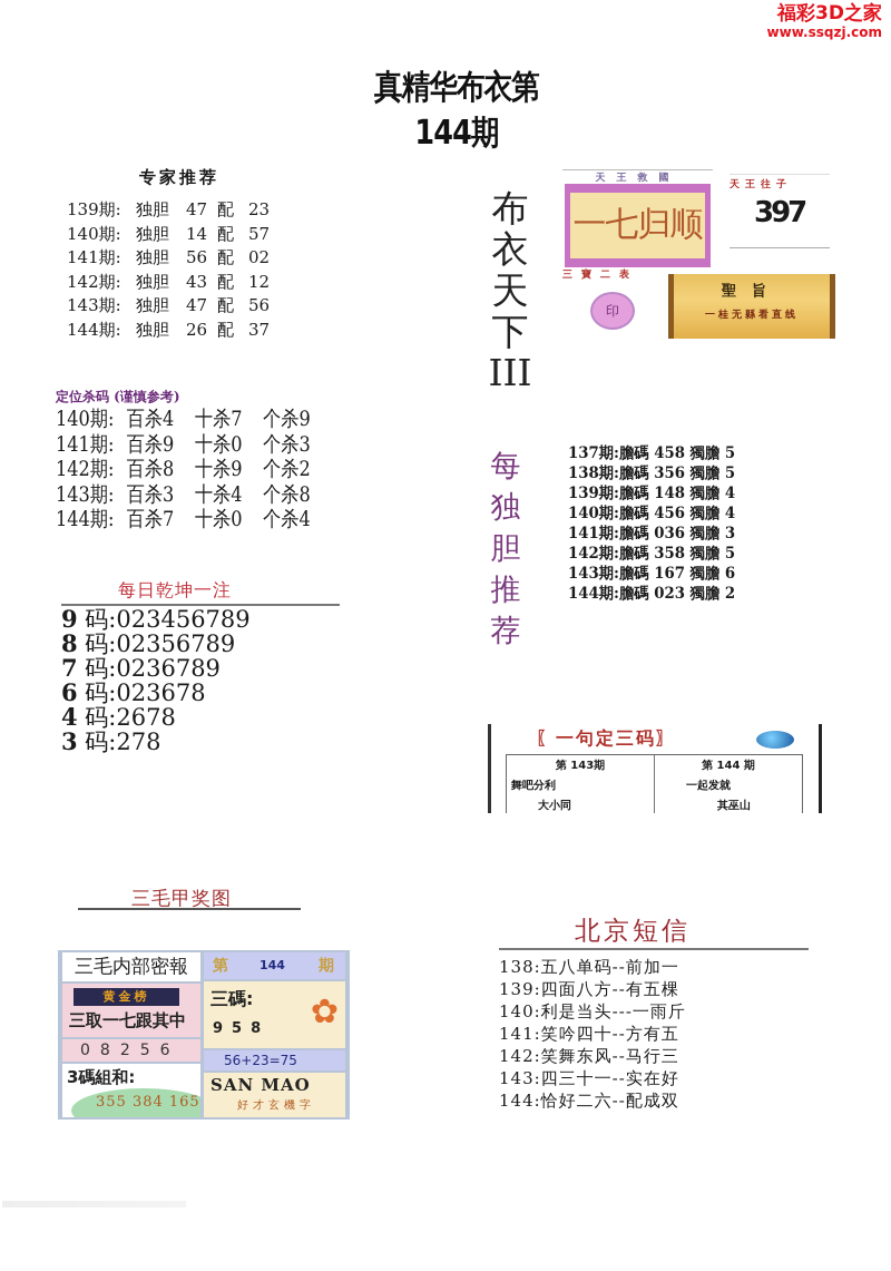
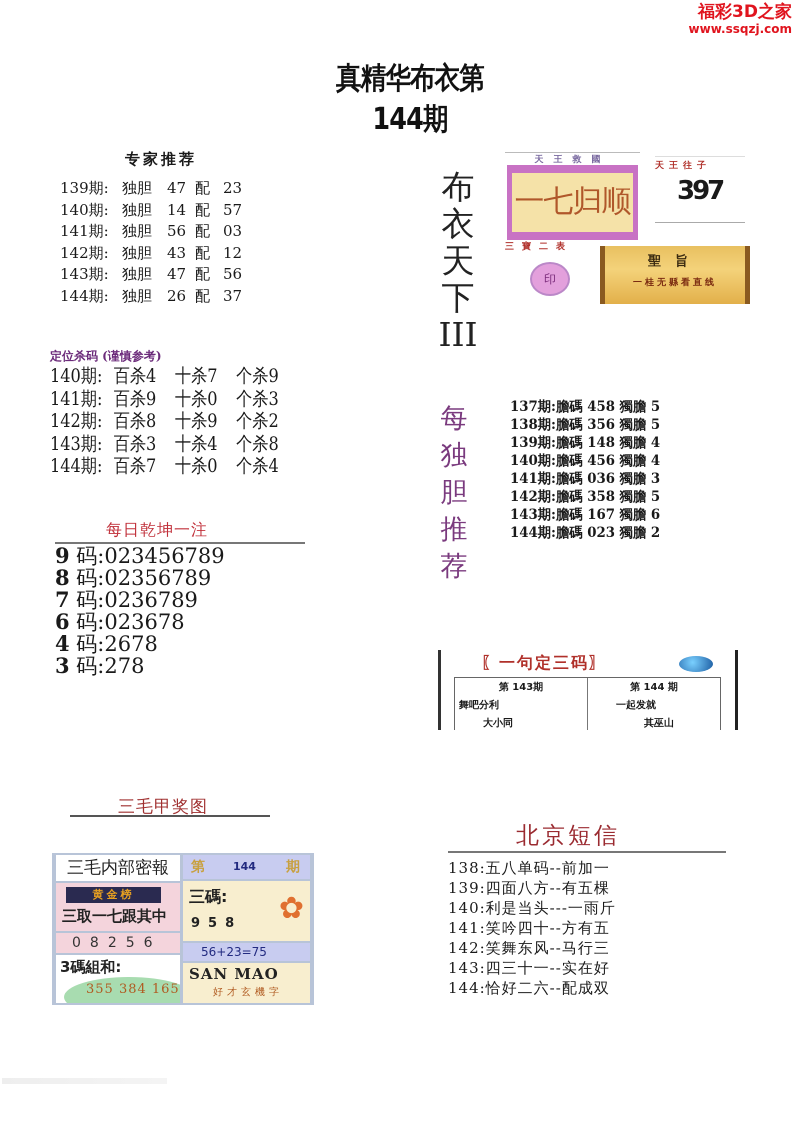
  福彩3D之家
  www.ssqzj.com
  真精华布衣第144期
  专家推荐
  139期: 独胆 47 配 23
  140期: 独胆 14 配 57
- 141期: 独胆 56 配 02
+ 141期: 独胆 56 配 03
  142期: 独胆 43 配 12
  143期: 独胆 47 配 56
  144期: 独胆 26 配 37
  定位杀码 (谨慎参考)
  140期: 百杀4 十杀7 个杀9
  141期: 百杀9 十杀0 个杀3
  142期: 百杀8 十杀9 个杀2
  143期: 百杀3 十杀4 个杀8
  144期: 百杀7 十杀0 个杀4
  每日乾坤一注
  9 码:023456789
  8 码:02356789
  7 码:0236789
  6 码:023678
  4 码:2678
  3 码:278
  布
  衣
  天
  下
  III
  天王救國
  一七归顺
  三寶二表
  印
  天王往子
  397
  聖旨
  一桂无縣看直线
  每
  独
  胆
  推
  荐
  137期:膽碼 458 獨膽 5
  138期:膽碼 356 獨膽 5
  139期:膽碼 148 獨膽 4
  140期:膽碼 456 獨膽 4
  141期:膽碼 036 獨膽 3
  142期:膽碼 358 獨膽 5
  143期:膽碼 167 獨膽 6
  144期:膽碼 023 獨膽 2
  〖一句定三码〗
  第 143期
  舞吧分利
  大小同
  第 144 期
  一起发就
  其巫山
  三毛甲奖图
  三毛内部密報
  黄金榜
  三取一七跟其中
  08256
  3碼組和:
  355 384 165
  第
  144
  期
  三碼:
  958
  ✿
  56+23=75
  SAN MAO
  好才玄機字
  北京短信
  138:五八单码--前加一
  139:四面八方--有五棵
  140:利是当头---一雨斤
  141:笑吟四十--方有五
  142:笑舞东风--马行三
  143:四三十一--实在好
  144:恰好二六--配成双
